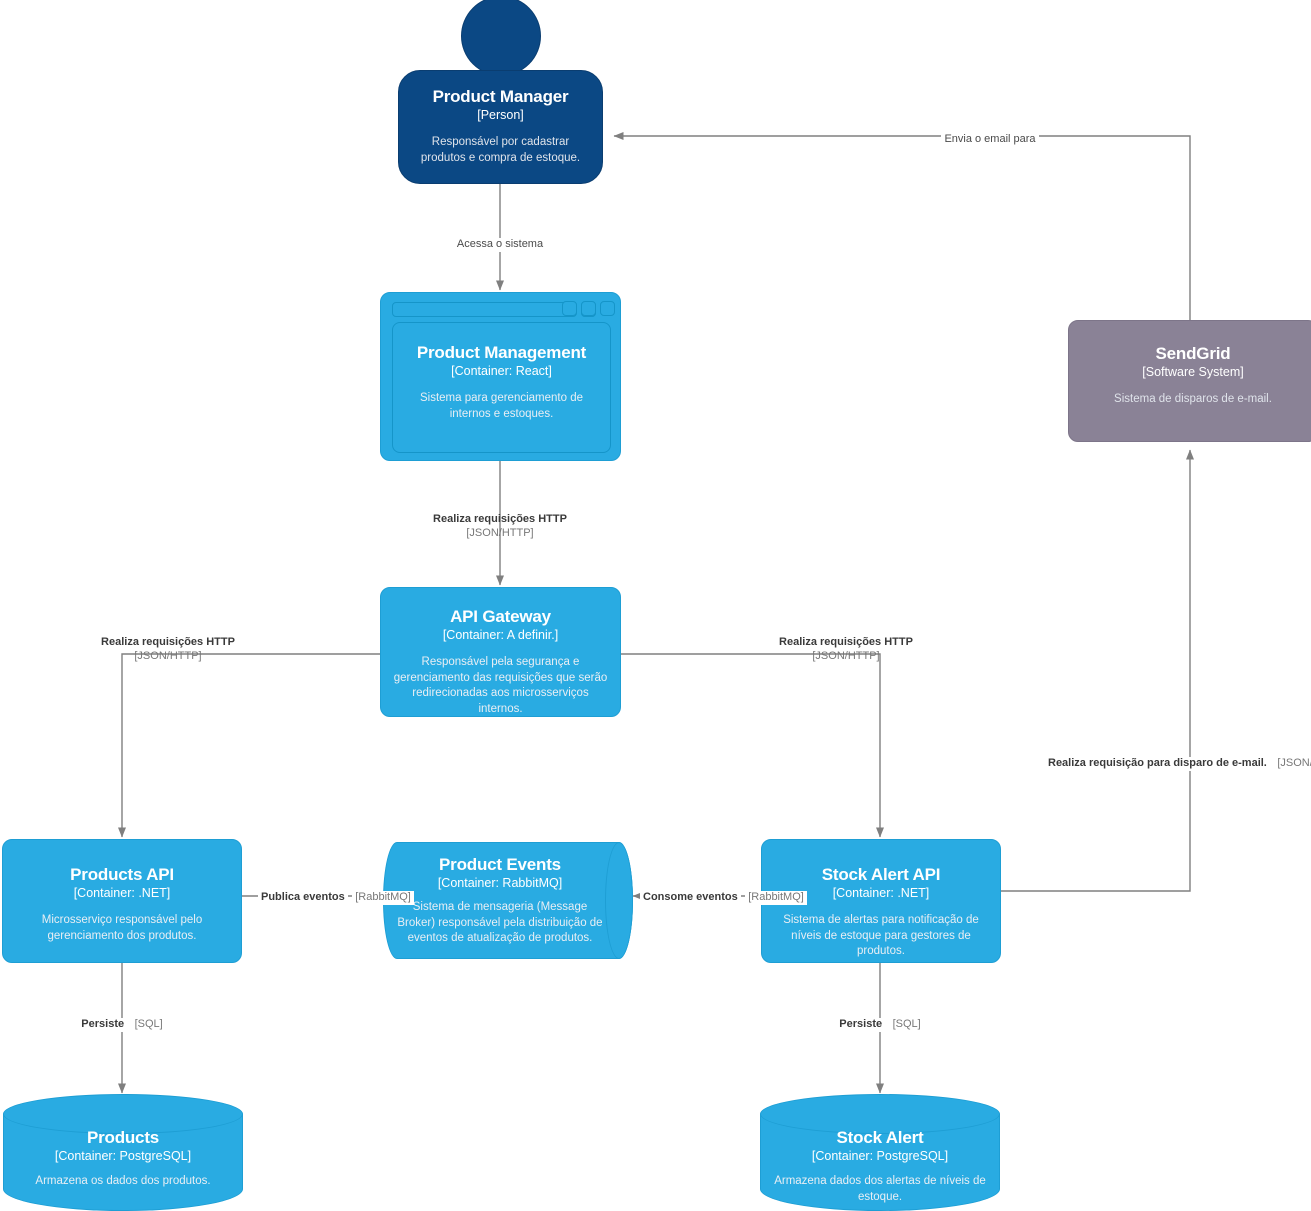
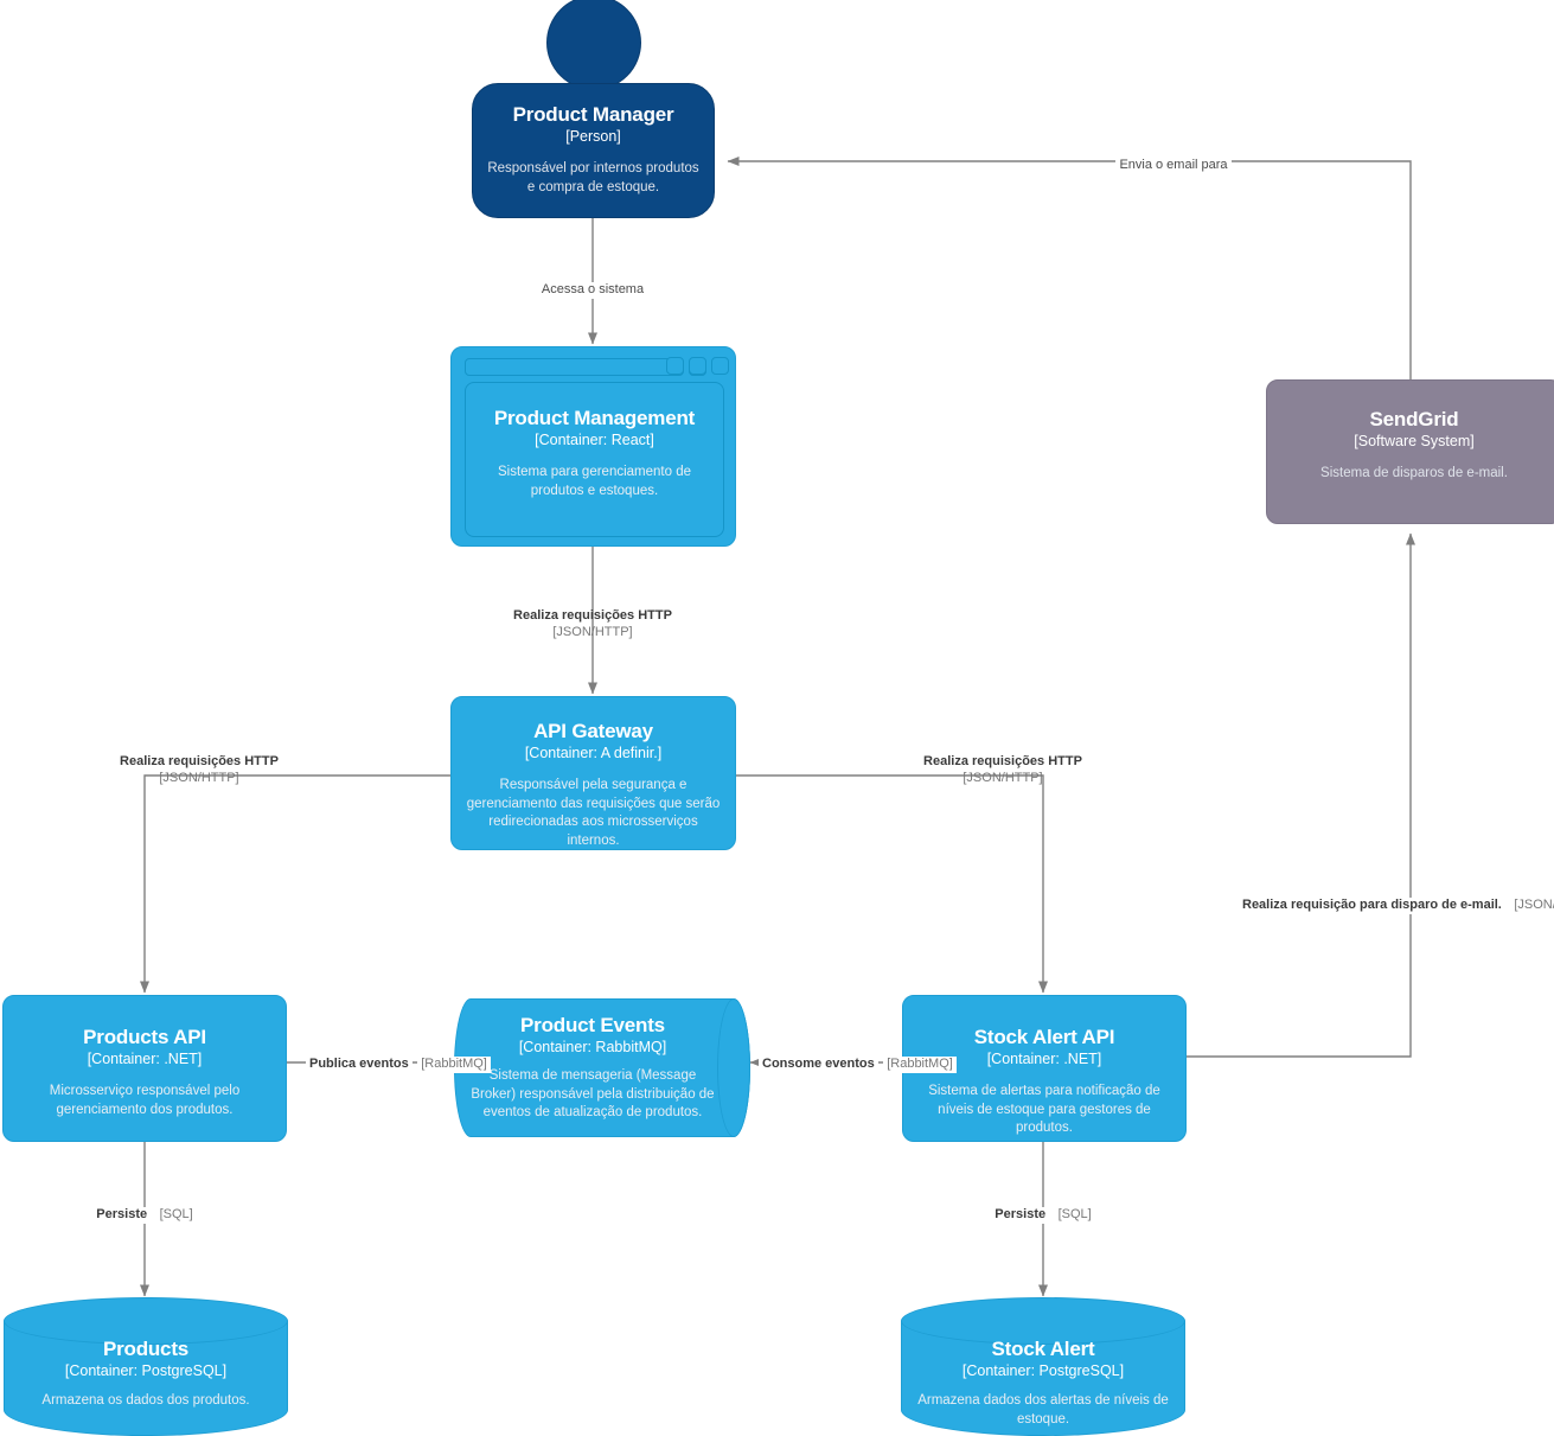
  Product Manager
  [Person]
- Responsável por cadastrar produtos e compra de estoque.
+ Responsável por internos produtos e compra de estoque.
  Product Management
  [Container: React]
- Sistema para gerenciamento de internos e estoques.
+ Sistema para gerenciamento de produtos e estoques.
  API Gateway
  [Container: A definir.]
  Responsável pela segurança e gerenciamento das requisições que serão redirecionadas aos microsserviços internos.
  SendGrid
  [Software System]
  Sistema de disparos de e-mail.
  Products API
  [Container: .NET]
  Microsserviço responsável pelo gerenciamento dos produtos.
  Product Events
  [Container: RabbitMQ]
  Sistema de mensageria (Message Broker) responsável pela distribuição de eventos de atualização de produtos.
  Stock Alert API
  [Container: .NET]
  Sistema de alertas para notificação de níveis de estoque para gestores de produtos.
  Products
  [Container: PostgreSQL]
  Armazena os dados dos produtos.
  Stock Alert
  [Container: PostgreSQL]
  Armazena dados dos alertas de níveis de estoque.
  Acessa o sistema
  Envia o email para
  Realiza requisições HTTP
  [JSON/HTTP]
  Realiza requisições HTTP
  [JSON/HTTP]
  Realiza requisições HTTP
  [JSON/HTTP]
  Publica eventos [RabbitMQ]
  Consome eventos [RabbitMQ]
  Realiza requisição para disparo de e-mail. [JSON
  Persiste [SQL]
  Persiste [SQL]
